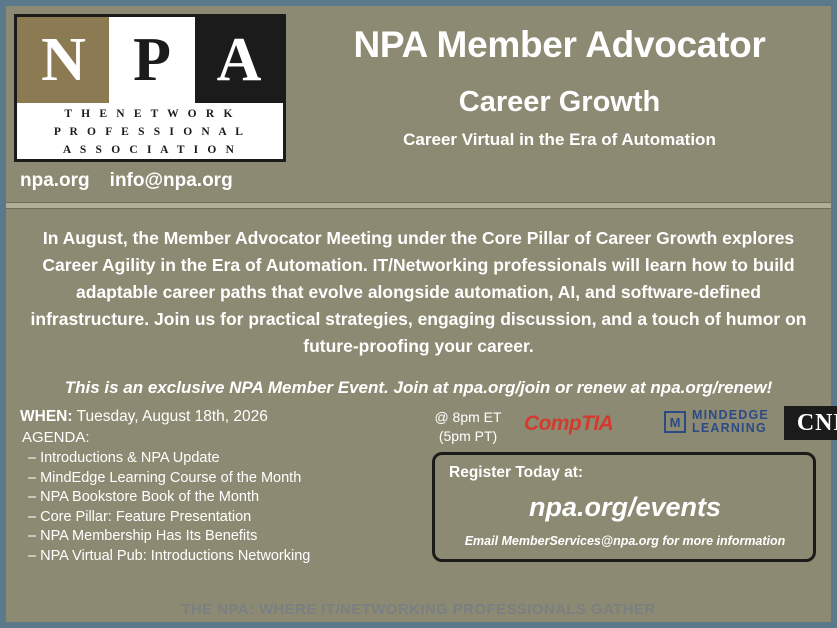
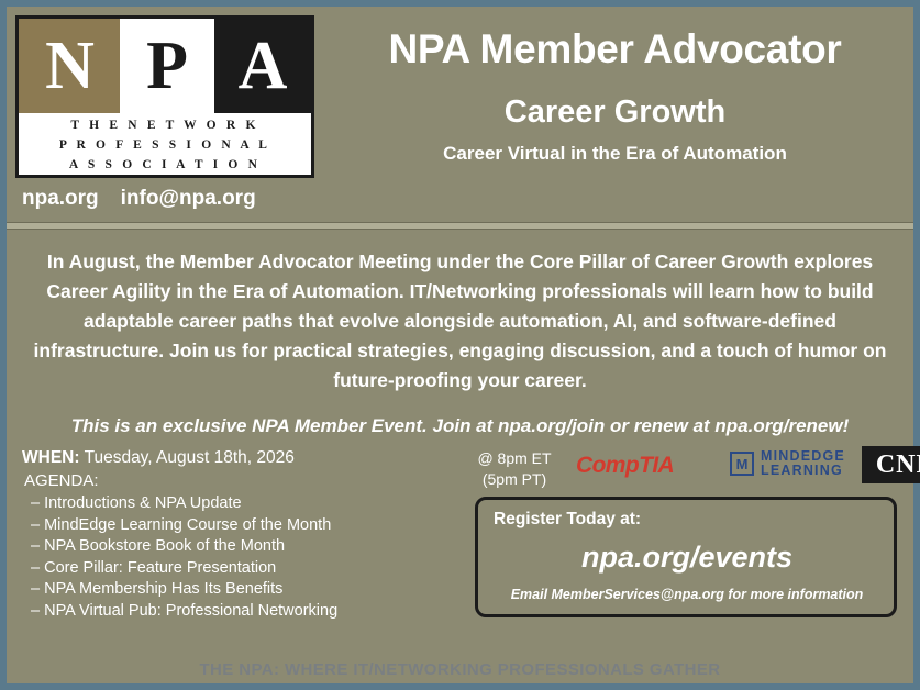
  N
  P
  A
  T H E N E T W O R K
  P R O F E S S I O N A L
  A S S O C I A T I O N
  npa.org
  info@npa.org
  NPA Member Advocator
  Career Growth
  Career Virtual in the Era of Automation
  In August, the Member Advocator Meeting under the Core Pillar of Career Growth explores Career Agility in the Era of Automation. IT/Networking professionals will learn how to build adaptable career paths that evolve alongside automation, AI, and software-defined infrastructure. Join us for practical strategies, engaging discussion, and a touch of humor on future-proofing your career.
  This is an exclusive NPA Member Event. Join at npa.org/join or renew at npa.org/renew!
  WHEN: Tuesday, August 18th, 2026
  AGENDA:
  – Introductions & NPA Update
  – MindEdge Learning Course of the Month
  – NPA Bookstore Book of the Month
  – Core Pillar: Feature Presentation
  – NPA Membership Has Its Benefits
- – NPA Virtual Pub: Introductions Networking
+ – NPA Virtual Pub: Professional Networking
  @ 8pm ET
  (5pm PT)
  CompTIA
  M
  MINDEDGE
  LEARNING
  Register Today at:
  npa.org/events
  Email MemberServices@npa.org for more information
